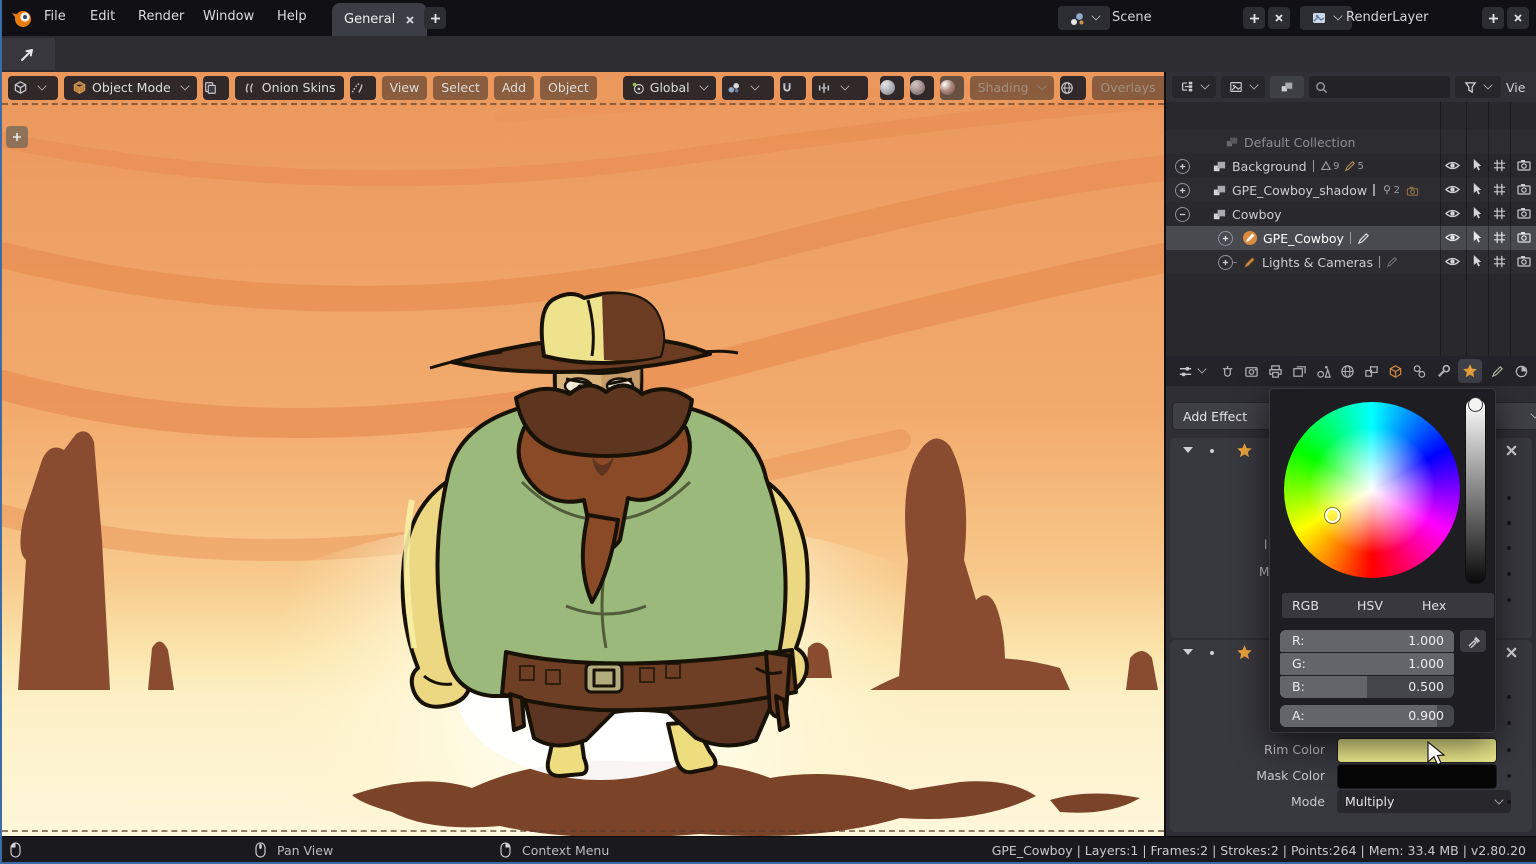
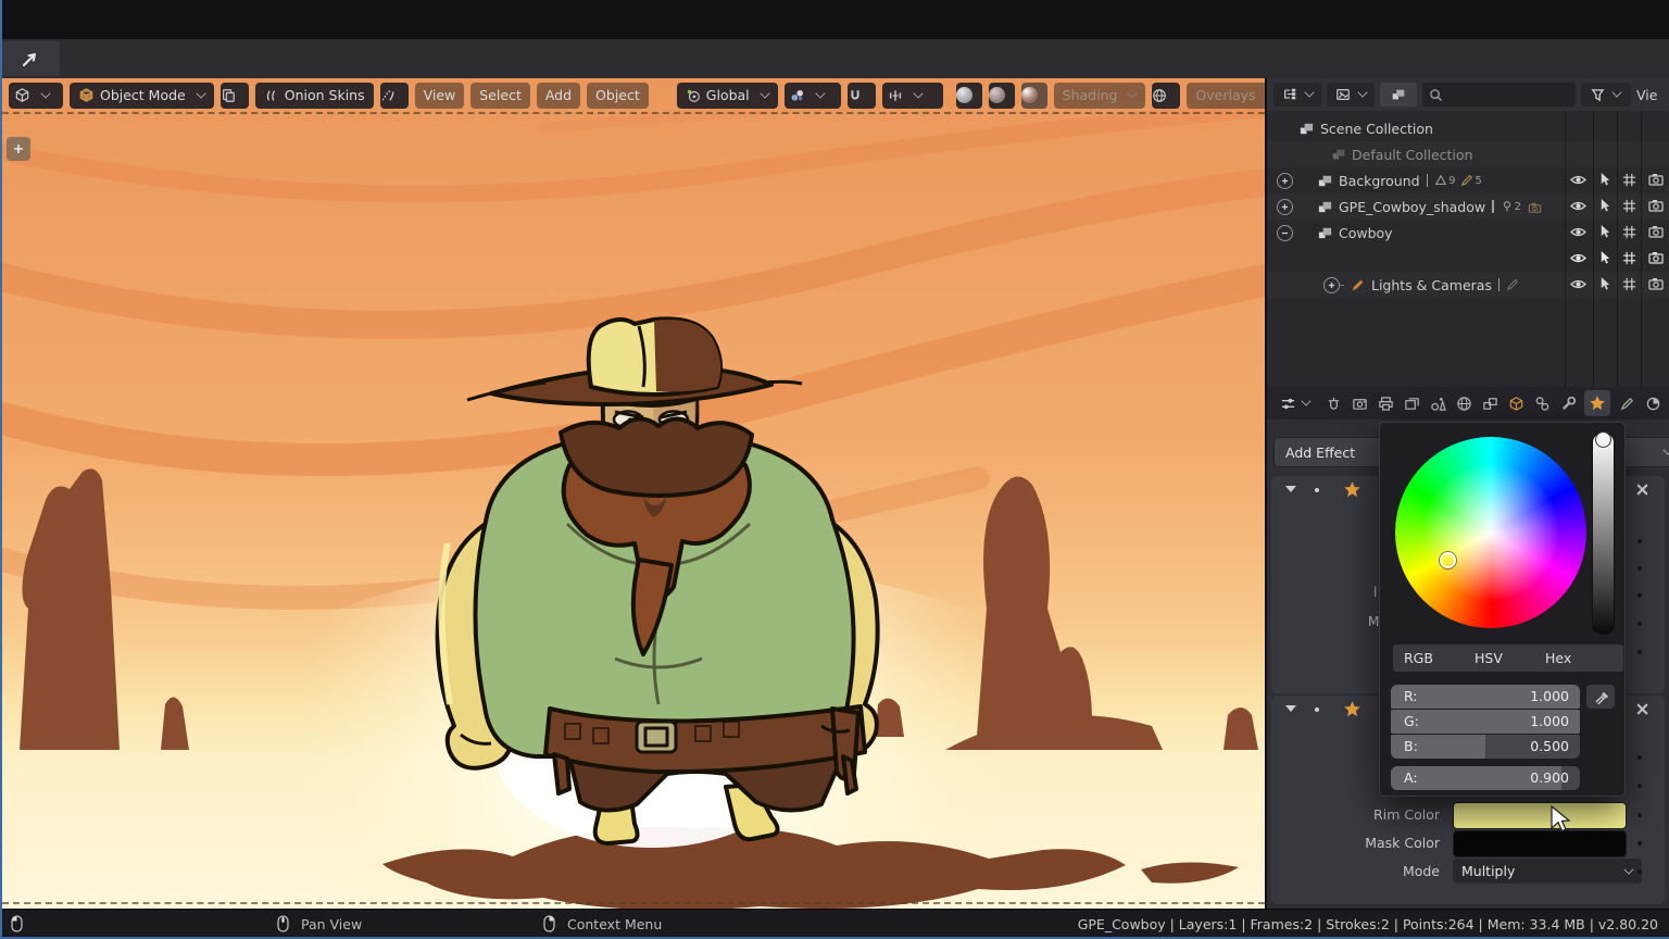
- File
- Edit
- Render
- Window
- Help
- General
- Scene
- RenderLayer
  Object Mode
  Onion Skins
  View
  Select
  Add
  Object
  Global
  Shading
  Overlays
  Vie
+ Scene Collection
  Default Collection
  Background
  9
  5
  GPE_Cowboy_shadow
  2
  Cowboy
- GPE_Cowboy
  Lights & Cameras
  Add Effect
  l
  M
  Rim Color
  Mask Color
  Mode
  Multiply
  RGB
  HSV
  Hex
  R:
  1.000
  G:
  1.000
  B:
  0.500
  A:
  0.900
  Pan View
  Context Menu
  GPE_Cowboy | Layers:1 | Frames:2 | Strokes:2 | Points:264 | Mem: 33.4 MB | v2.80.20
